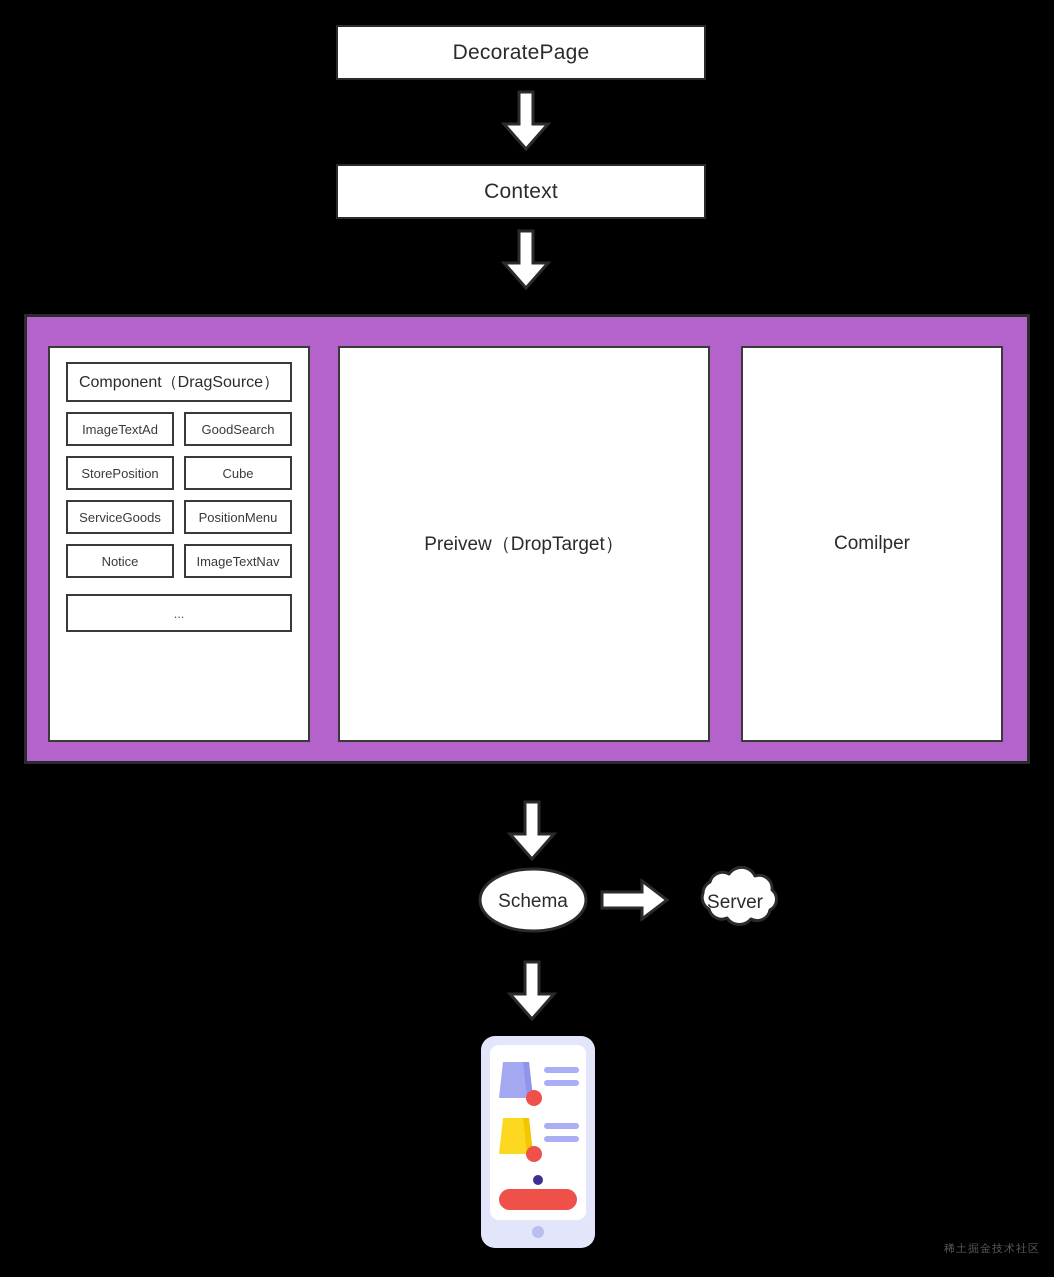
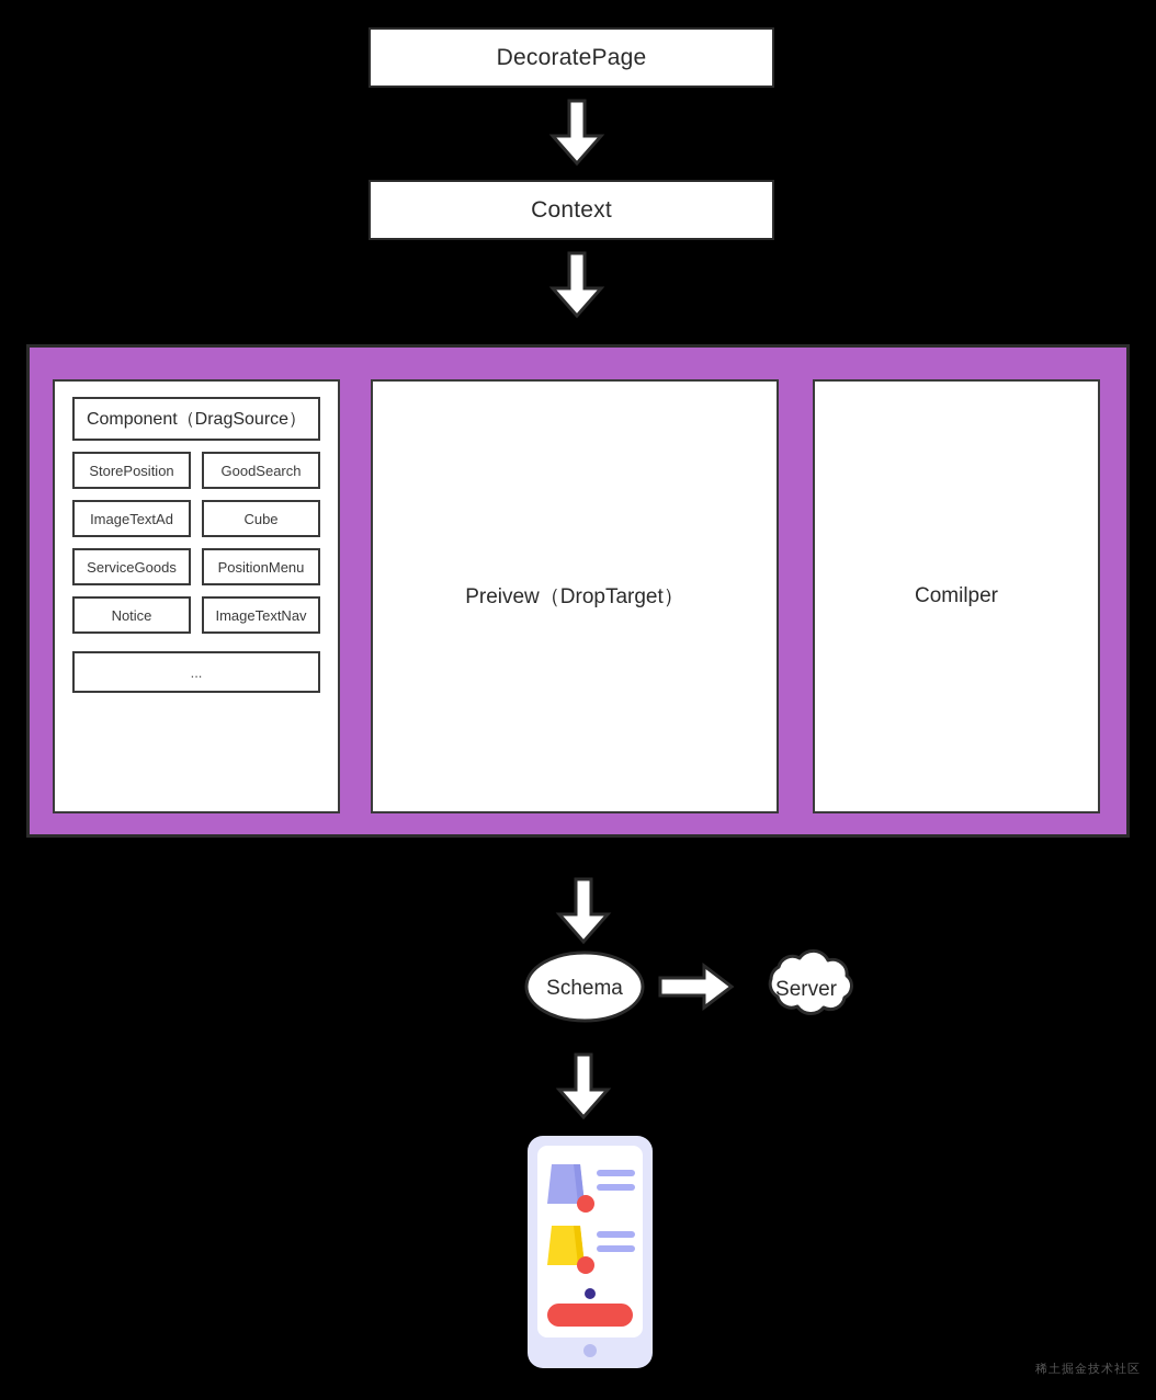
  DecoratePage
  Context
  Component（DragSource）
- ImageTextAd
+ StorePosition
  GoodSearch
- StorePosition
+ ImageTextAd
  Cube
  ServiceGoods
  PositionMenu
  Notice
  ImageTextNav
  ...
  Preivew（DropTarget）
  Comilper
  Schema
  Server
  稀土掘金技术社区
